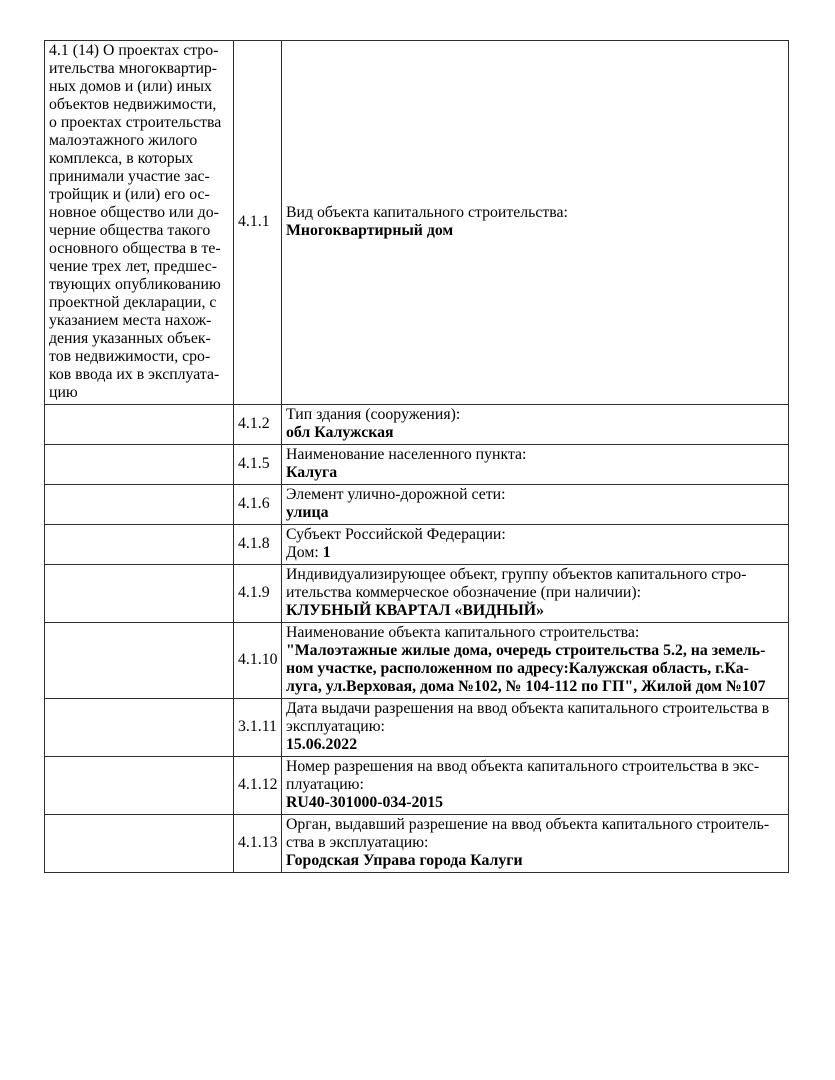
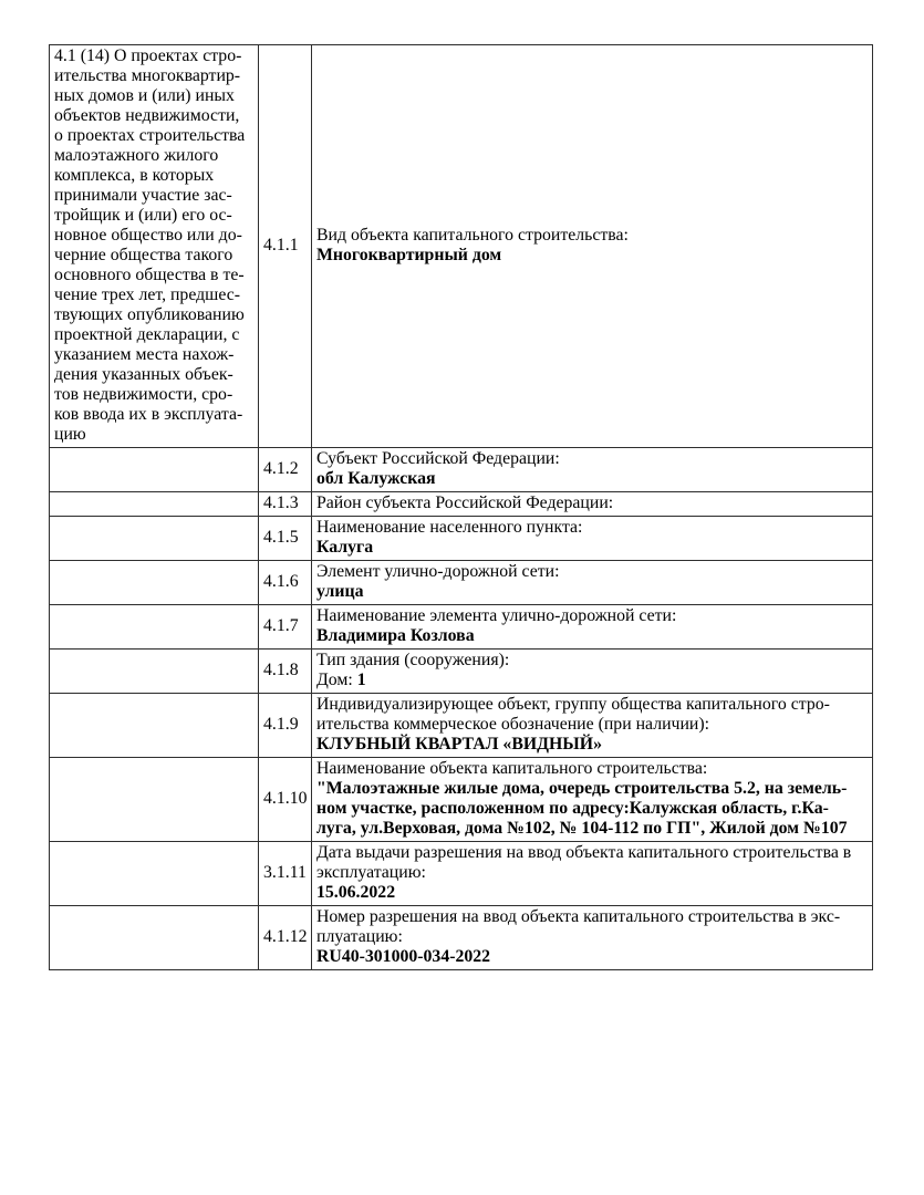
  4.1 (14) О проектах стро- ительства многоквартир- ных домов и (или) иных объектов недвижимости, о проектах строительства малоэтажного жилого комплекса, в которых принимали участие зас- тройщик и (или) его ос- новное общество или до- черние общества такого основного общества в те- чение трех лет, предшес- твующих опубликованию проектной декларации, с указанием места нахож- дения указанных объек- тов недвижимости, сро- ков ввода их в эксплуата- цию	4.1.1	Вид объекта капитального строительства: Многоквартирный дом
- 	4.1.2	Тип здания (сооружения): обл Калужская
+ 	4.1.2	Субъект Российской Федерации: обл Калужская
+ 	4.1.3	Район субъекта Российской Федерации:
  	4.1.5	Наименование населенного пункта: Калуга
  	4.1.6	Элемент улично-дорожной сети: улица
+ 	4.1.7	Наименование элемента улично-дорожной сети: Владимира Козлова
- 	4.1.8	Субъект Российской Федерации: Дом: 1
+ 	4.1.8	Тип здания (сооружения): Дом: 1
- 	4.1.9	Индивидуализирующее объект, группу объектов капитального стро- ительства коммерческое обозначение (при наличии): КЛУБНЫЙ КВАРТАЛ «ВИДНЫЙ»
+ 	4.1.9	Индивидуализирующее объект, группу общества капитального стро- ительства коммерческое обозначение (при наличии): КЛУБНЫЙ КВАРТАЛ «ВИДНЫЙ»
  	4.1.10	Наименование объекта капитального строительства: "Малоэтажные жилые дома, очередь строительства 5.2, на земель- ном участке, расположенном по адресу:Калужская область, г.Ка- луга, ул.Верховая, дома №102, № 104-112 по ГП", Жилой дом №107
  	3.1.11	Дата выдачи разрешения на ввод объекта капитального строительства в эксплуатацию: 15.06.2022
- 	4.1.12	Номер разрешения на ввод объекта капитального строительства в экс- плуатацию: RU40-301000-034-2015
+ 	4.1.12	Номер разрешения на ввод объекта капитального строительства в экс- плуатацию: RU40-301000-034-2022
- 	4.1.13	Орган, выдавший разрешение на ввод объекта капитального строитель- ства в эксплуатацию: Городская Управа города Калуги
